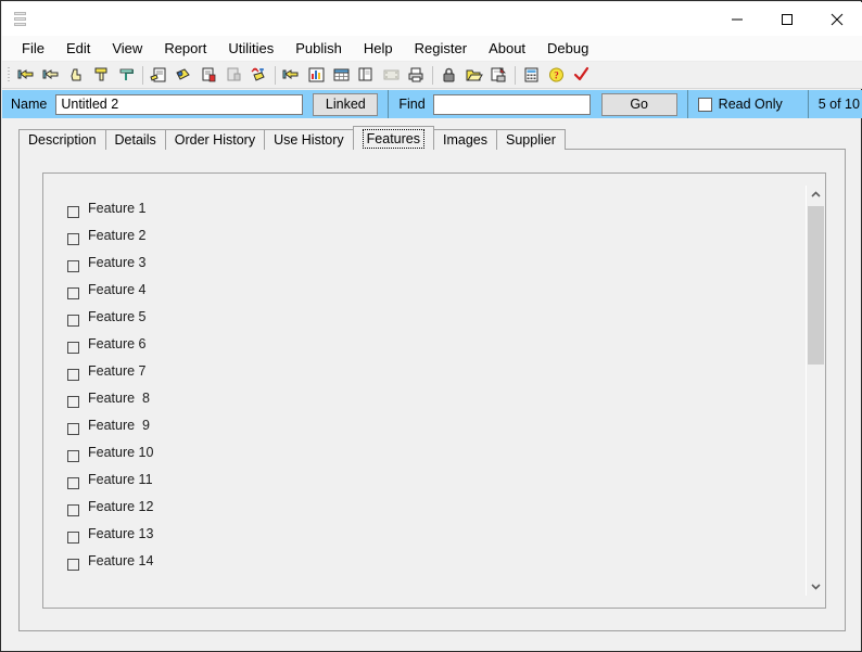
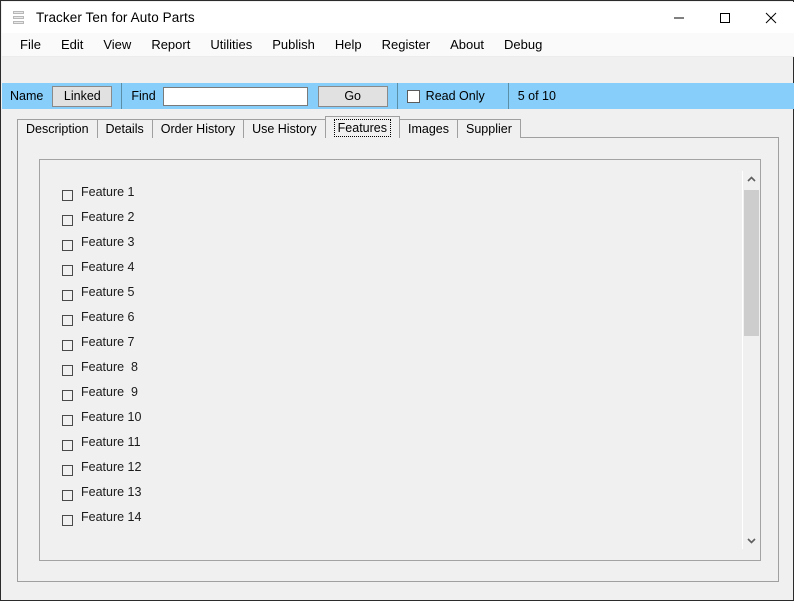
+ Tracker Ten for Auto Parts
  File
  Edit
  View
  Report
  Utilities
  Publish
  Help
  Register
  About
  Debug
- ?
  Name
- Untitled 2
  Linked
  Find
  Go
  Read Only
  5 of 10
  Description
  Details
  Order History
  Use History
  Features
  Images
  Supplier
  Feature 1
  Feature 2
  Feature 3
  Feature 4
  Feature 5
  Feature 6
  Feature 7
  Feature 8
  Feature 9
  Feature 10
  Feature 11
  Feature 12
  Feature 13
  Feature 14
